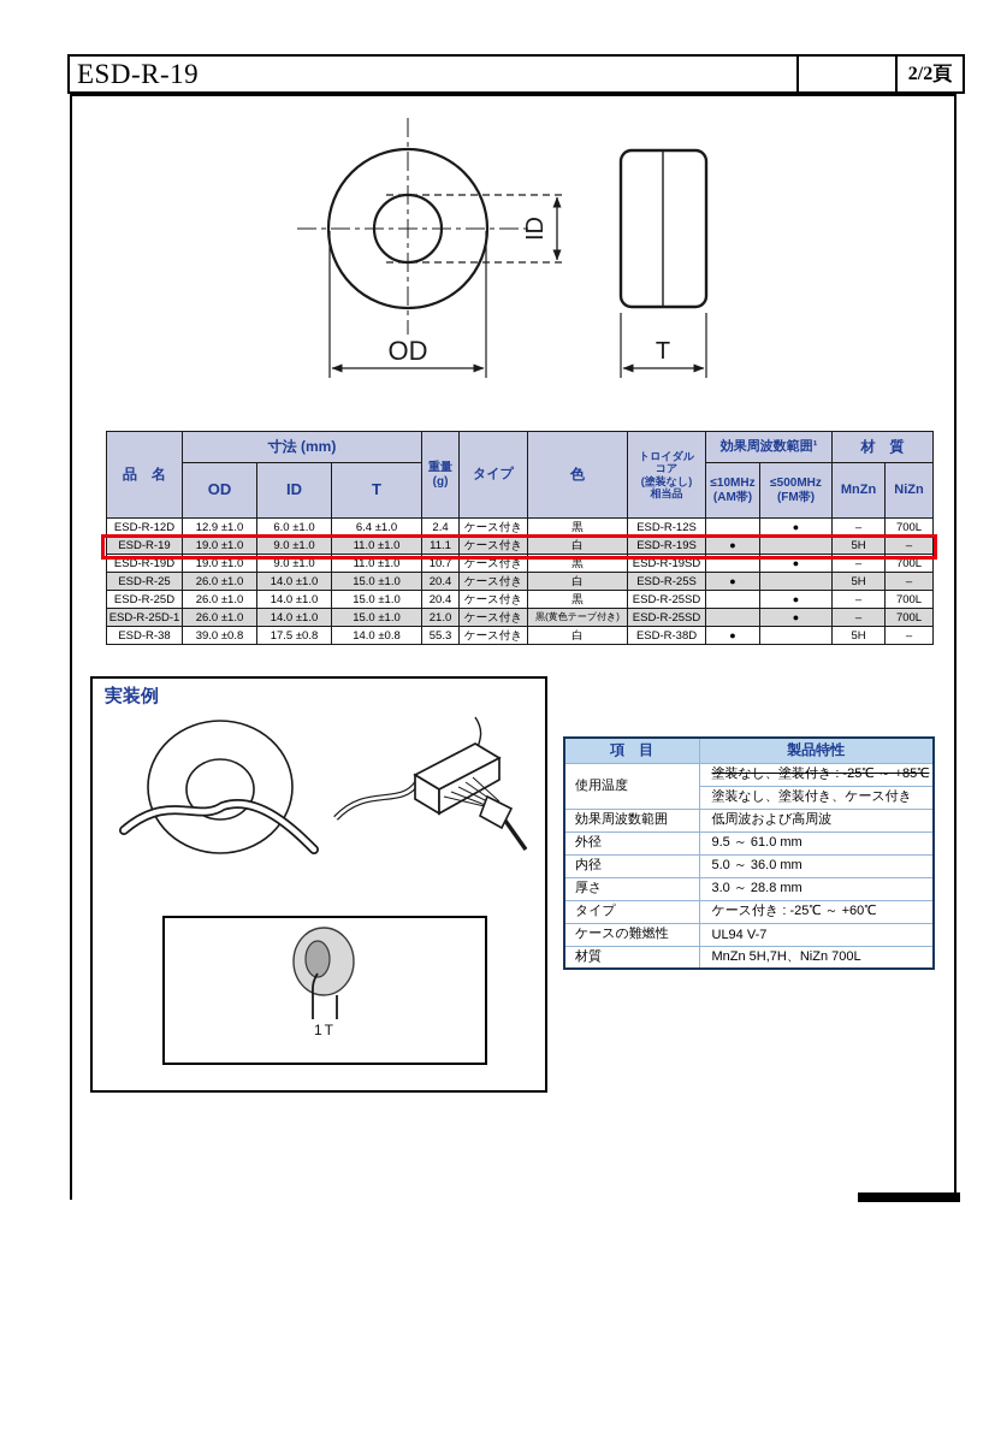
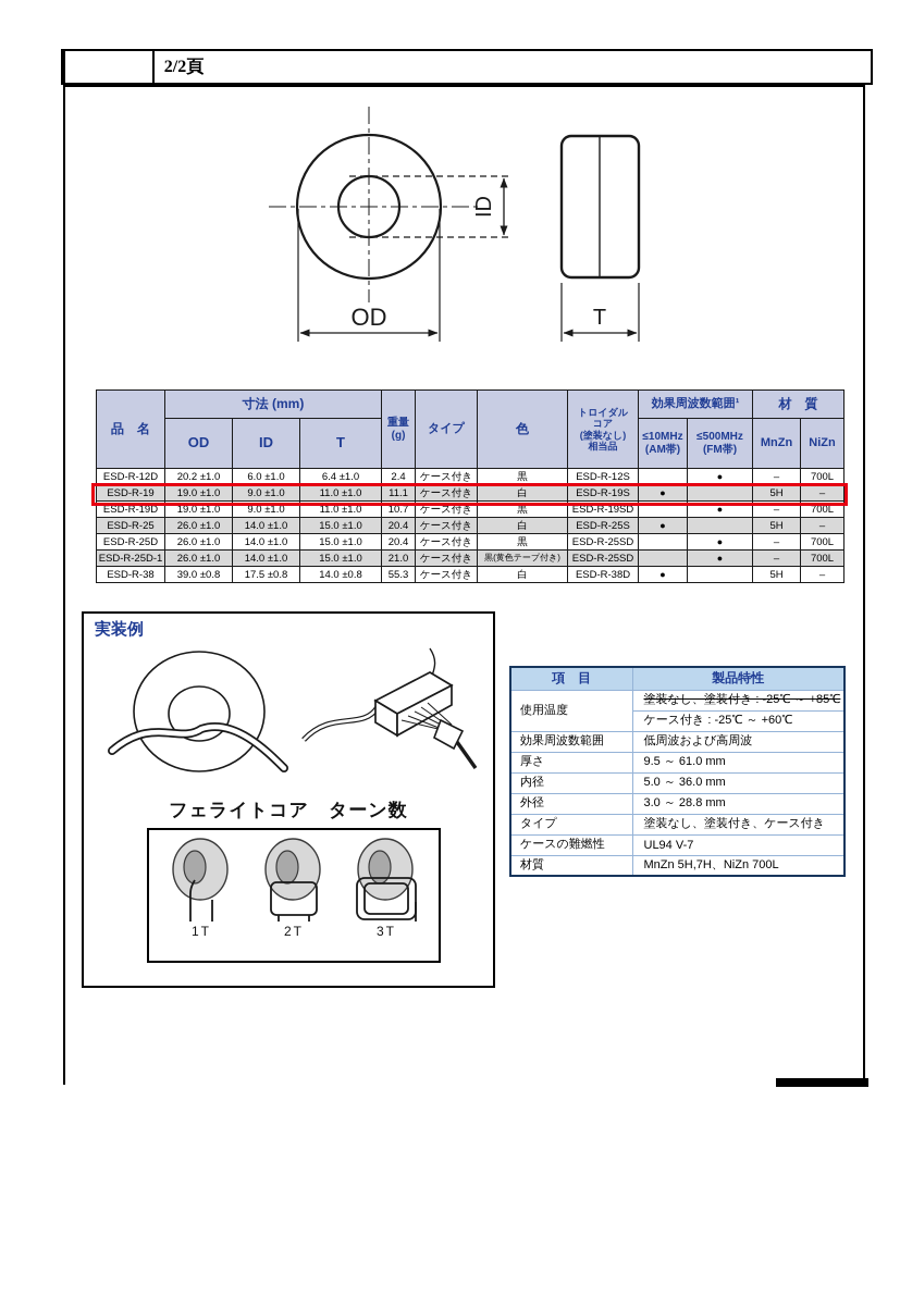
- ESD-R-19
  2/2頁
  OD
  T
  品 名	寸法 (mm)	重量 (g)	タイプ	色	トロイダル コア (塗装なし) 相当品	効果周波数範囲¹	材 質
  OD	ID	T	≤10MHz (AM帯)	≤500MHz (FM帯)	MnZn	NiZn
- ESD-R-12D	12.9 ±1.0	6.0 ±1.0	6.4 ±1.0	2.4	ケース付き	黒	ESD-R-12S		●	–	700L
+ ESD-R-12D	20.2 ±1.0	6.0 ±1.0	6.4 ±1.0	2.4	ケース付き	黒	ESD-R-12S		●	–	700L
  ESD-R-19	19.0 ±1.0	9.0 ±1.0	11.0 ±1.0	11.1	ケース付き	白	ESD-R-19S	●		5H	–
  ESD-R-19D	19.0 ±1.0	9.0 ±1.0	11.0 ±1.0	10.7	ケース付き	黒	ESD-R-19SD		●	–	700L
  ESD-R-25	26.0 ±1.0	14.0 ±1.0	15.0 ±1.0	20.4	ケース付き	白	ESD-R-25S	●		5H	–
  ESD-R-25D	26.0 ±1.0	14.0 ±1.0	15.0 ±1.0	20.4	ケース付き	黒	ESD-R-25SD		●	–	700L
  ESD-R-25D-1	26.0 ±1.0	14.0 ±1.0	15.0 ±1.0	21.0	ケース付き	黒(黄色テープ付き)	ESD-R-25SD		●	–	700L
  ESD-R-38	39.0 ±0.8	17.5 ±0.8	14.0 ±0.8	55.3	ケース付き	白	ESD-R-38D	●		5H	–
  実装例
+ フェライトコア ターン数
  1T
+ 2T
+ 3T
  項 目	製品特性
  使用温度	塗装なし、塗装付き : -25℃ ～ +85℃
- 塗装なし、塗装付き、ケース付き
+ ケース付き : -25℃ ～ +60℃
  効果周波数範囲	低周波および高周波
- 外径	9.5 ～ 61.0 mm
+ 厚さ	9.5 ～ 61.0 mm
  内径	5.0 ～ 36.0 mm
- 厚さ	3.0 ～ 28.8 mm
+ 外径	3.0 ～ 28.8 mm
- タイプ	ケース付き : -25℃ ～ +60℃
+ タイプ	塗装なし、塗装付き、ケース付き
  ケースの難燃性	UL94 V-7
  材質	MnZn 5H,7H、NiZn 700L
